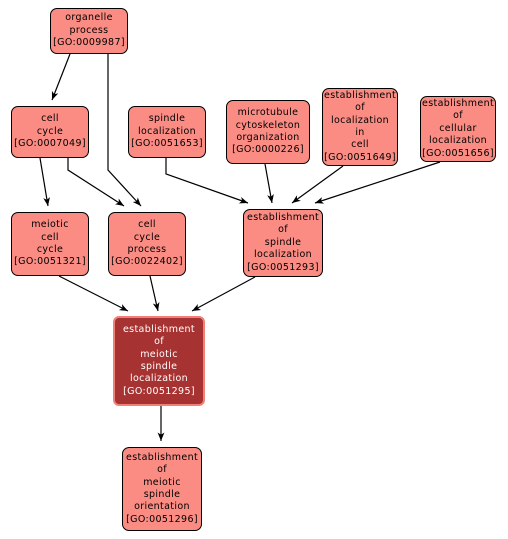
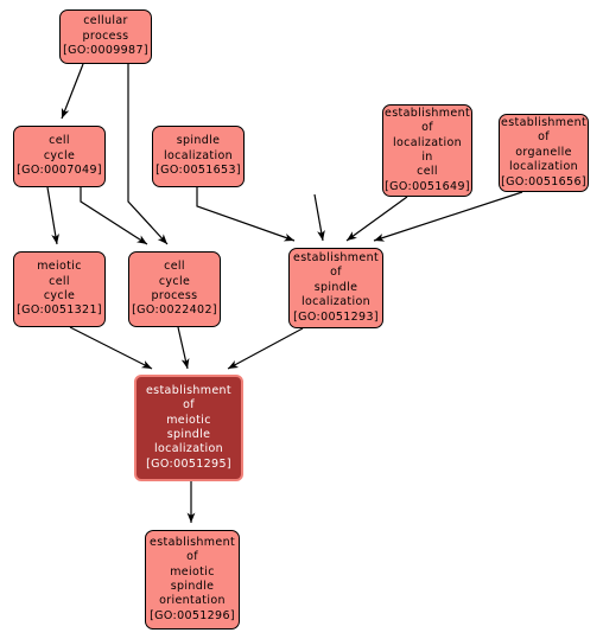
- organelle
+ cellular
  process
  [GO:0009987]
  cell
  cycle
  [GO:0007049]
  spindle
  localization
  [GO:0051653]
- microtubule
- cytoskeleton
- organization
- [GO:0000226]
  establishment
  of
  localization
  in
  cell
  [GO:0051649]
  establishment
  of
- cellular
+ organelle
  localization
  [GO:0051656]
  meiotic
  cell
  cycle
  [GO:0051321]
  cell
  cycle
  process
  [GO:0022402]
  establishment
  of
  spindle
  localization
  [GO:0051293]
  establishment
  of
  meiotic
  spindle
  localization
  [GO:0051295]
  establishment
  of
  meiotic
  spindle
  orientation
  [GO:0051296]
